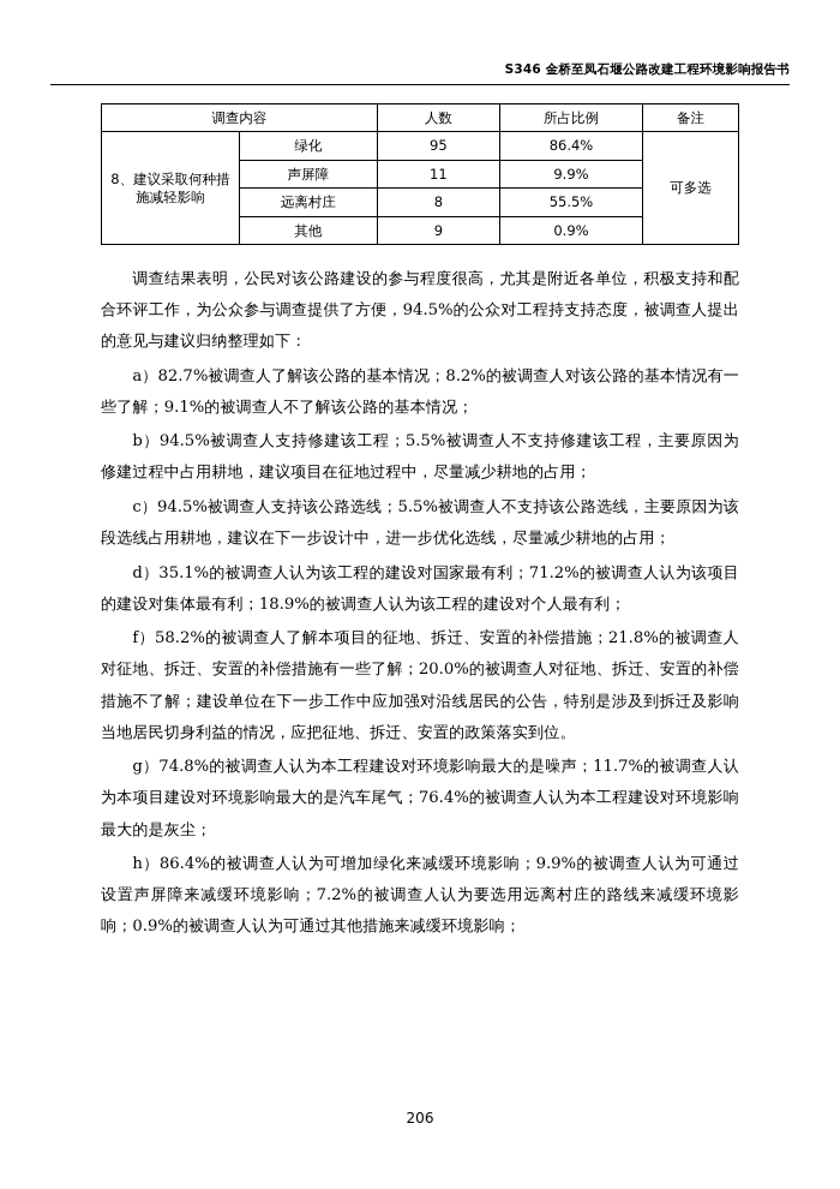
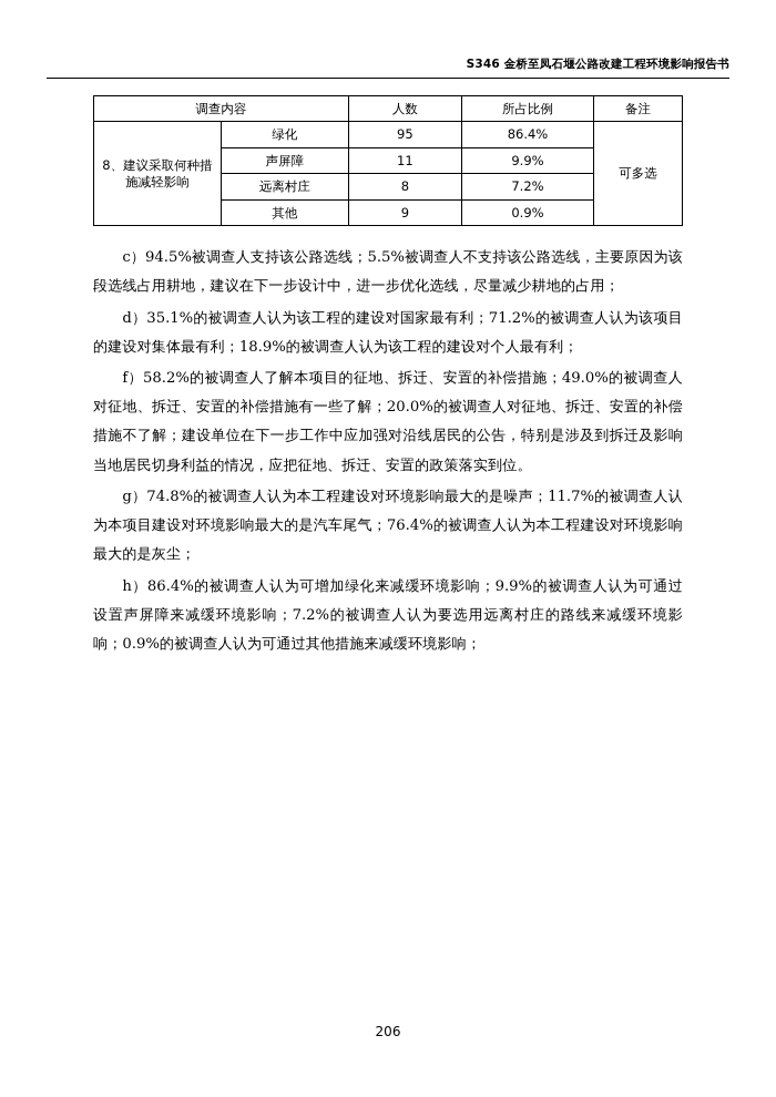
  S346 金桥至凤石堰公路改建工程环境影响报告书
  调查内容	人数	所占比例	备注
  8、建议采取何种措施减轻影响	绿化	95	86.4%	可多选
  声屏障	11	9.9%
- 远离村庄	8	55.5%
+ 远离村庄	8	7.2%
  其他	9	0.9%
- 调查结果表明，公民对该公路建设的参与程度很高，尤其是附近各单位，积极支持和配合环评工作，为公众参与调查提供了方便，94.5%的公众对工程持支持态度，被调查人提出的意见与建议归纳整理如下：
- a）82.7%被调查人了解该公路的基本情况；8.2%的被调查人对该公路的基本情况有一些了解；9.1%的被调查人不了解该公路的基本情况；
- b）94.5%被调查人支持修建该工程；5.5%被调查人不支持修建该工程，主要原因为修建过程中占用耕地，建议项目在征地过程中，尽量减少耕地的占用；
  c）94.5%被调查人支持该公路选线；5.5%被调查人不支持该公路选线，主要原因为该段选线占用耕地，建议在下一步设计中，进一步优化选线，尽量减少耕地的占用；
  d）35.1%的被调查人认为该工程的建设对国家最有利；71.2%的被调查人认为该项目的建设对集体最有利；18.9%的被调查人认为该工程的建设对个人最有利；
- f）58.2%的被调查人了解本项目的征地、拆迁、安置的补偿措施；21.8%的被调查人对征地、拆迁、安置的补偿措施有一些了解；20.0%的被调查人对征地、拆迁、安置的补偿措施不了解；建设单位在下一步工作中应加强对沿线居民的公告，特别是涉及到拆迁及影响当地居民切身利益的情况，应把征地、拆迁、安置的政策落实到位。
+ f）58.2%的被调查人了解本项目的征地、拆迁、安置的补偿措施；49.0%的被调查人对征地、拆迁、安置的补偿措施有一些了解；20.0%的被调查人对征地、拆迁、安置的补偿措施不了解；建设单位在下一步工作中应加强对沿线居民的公告，特别是涉及到拆迁及影响当地居民切身利益的情况，应把征地、拆迁、安置的政策落实到位。
  g）74.8%的被调查人认为本工程建设对环境影响最大的是噪声；11.7%的被调查人认为本项目建设对环境影响最大的是汽车尾气；76.4%的被调查人认为本工程建设对环境影响最大的是灰尘；
  h）86.4%的被调查人认为可增加绿化来减缓环境影响；9.9%的被调查人认为可通过设置声屏障来减缓环境影响；7.2%的被调查人认为要选用远离村庄的路线来减缓环境影响；0.9%的被调查人认为可通过其他措施来减缓环境影响；
  206
